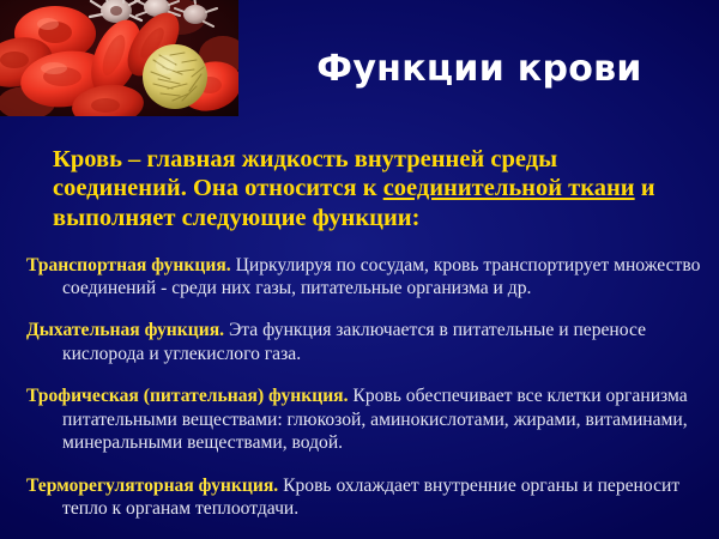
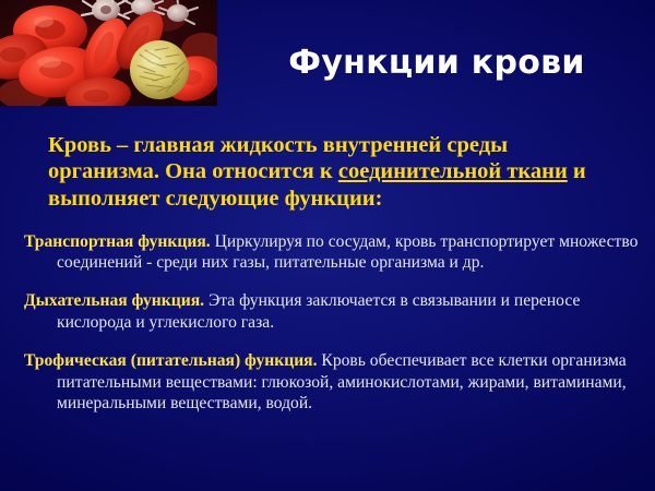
  Функции крови
- Кровь – главная жидкость внутренней среды соединений. Она относится к соединительной ткани и выполняет следующие функции:
+ Кровь – главная жидкость внутренней среды организма. Она относится к соединительной ткани и выполняет следующие функции:
  Транспортная функция. Циркулируя по сосудам, кровь транспортирует множество соединений - среди них газы, питательные организма и др.
- Дыхательная функция. Эта функция заключается в питательные и переносе кислорода и углекислого газа.
+ Дыхательная функция. Эта функция заключается в связывании и переносе кислорода и углекислого газа.
  Трофическая (питательная) функция. Кровь обеспечивает все клетки организма питательными веществами: глюкозой, аминокислотами, жирами, витаминами, минеральными веществами, водой.
- Терморегуляторная функция. Кровь охлаждает внутренние органы и переносит тепло к органам теплоотдачи.
